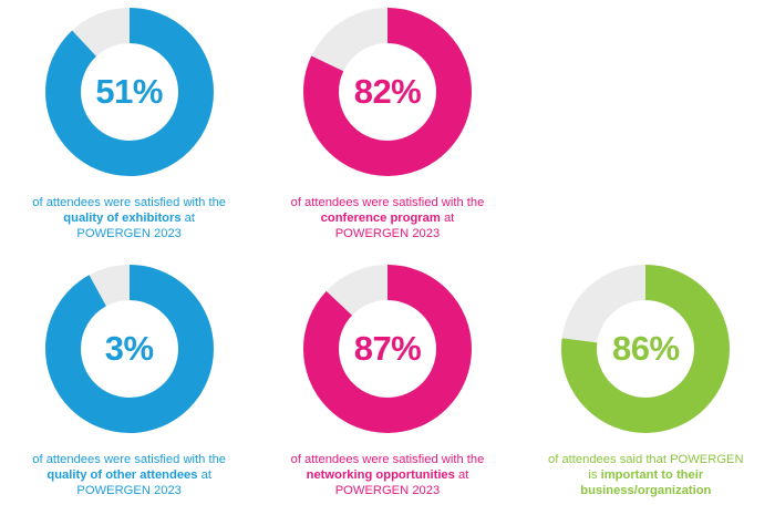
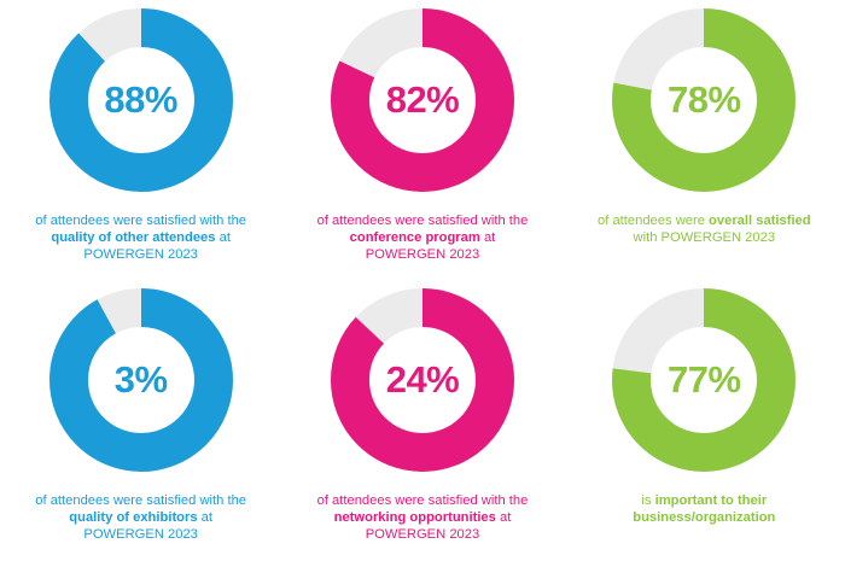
- 51%
+ 88%
  of attendees were satisfied with the
- quality of exhibitors at
+ quality of other attendees at
  POWERGEN 2023
  82%
  of attendees were satisfied with the
  conference program at
  POWERGEN 2023
+ 78%
+ of attendees were overall satisfied
+ with POWERGEN 2023
  3%
  of attendees were satisfied with the
- quality of other attendees at
+ quality of exhibitors at
  POWERGEN 2023
- 87%
+ 24%
  of attendees were satisfied with the
  networking opportunities at
  POWERGEN 2023
- 86%
+ 77%
- of attendees said that POWERGEN
  is important to their
  business/organization
